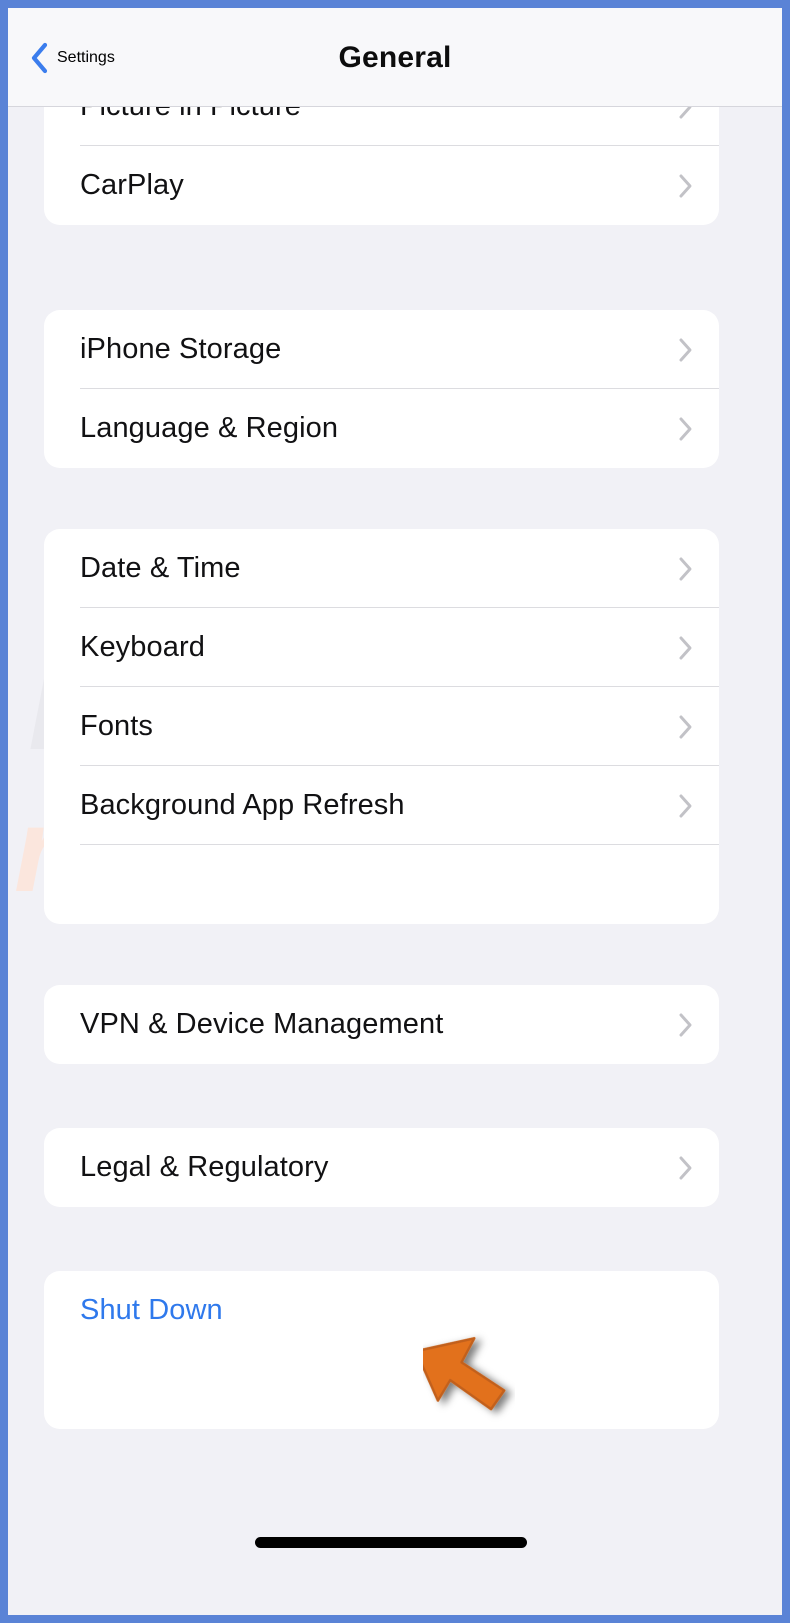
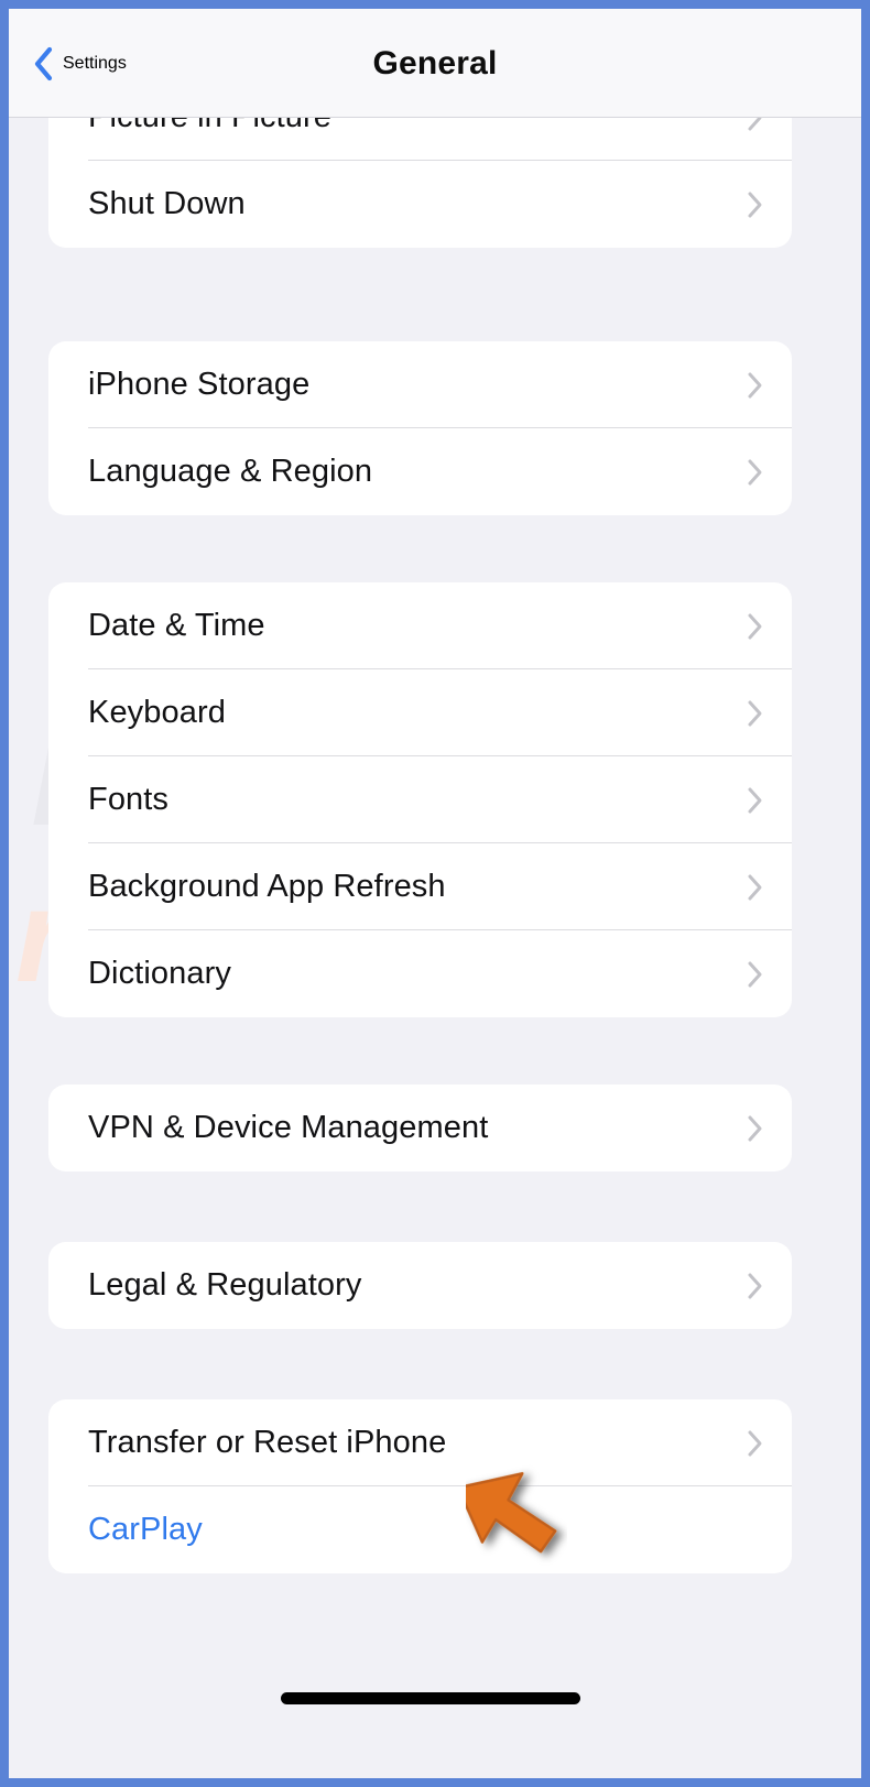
  Settings
  General
- CarPlay
+ Shut Down
  iPhone Storage
  Language & Region
  Date & Time
  Keyboard
  Fonts
  Background App Refresh
+ Dictionary
  VPN & Device Management
  Legal & Regulatory
+ Transfer or Reset iPhone
- Shut Down
+ CarPlay
